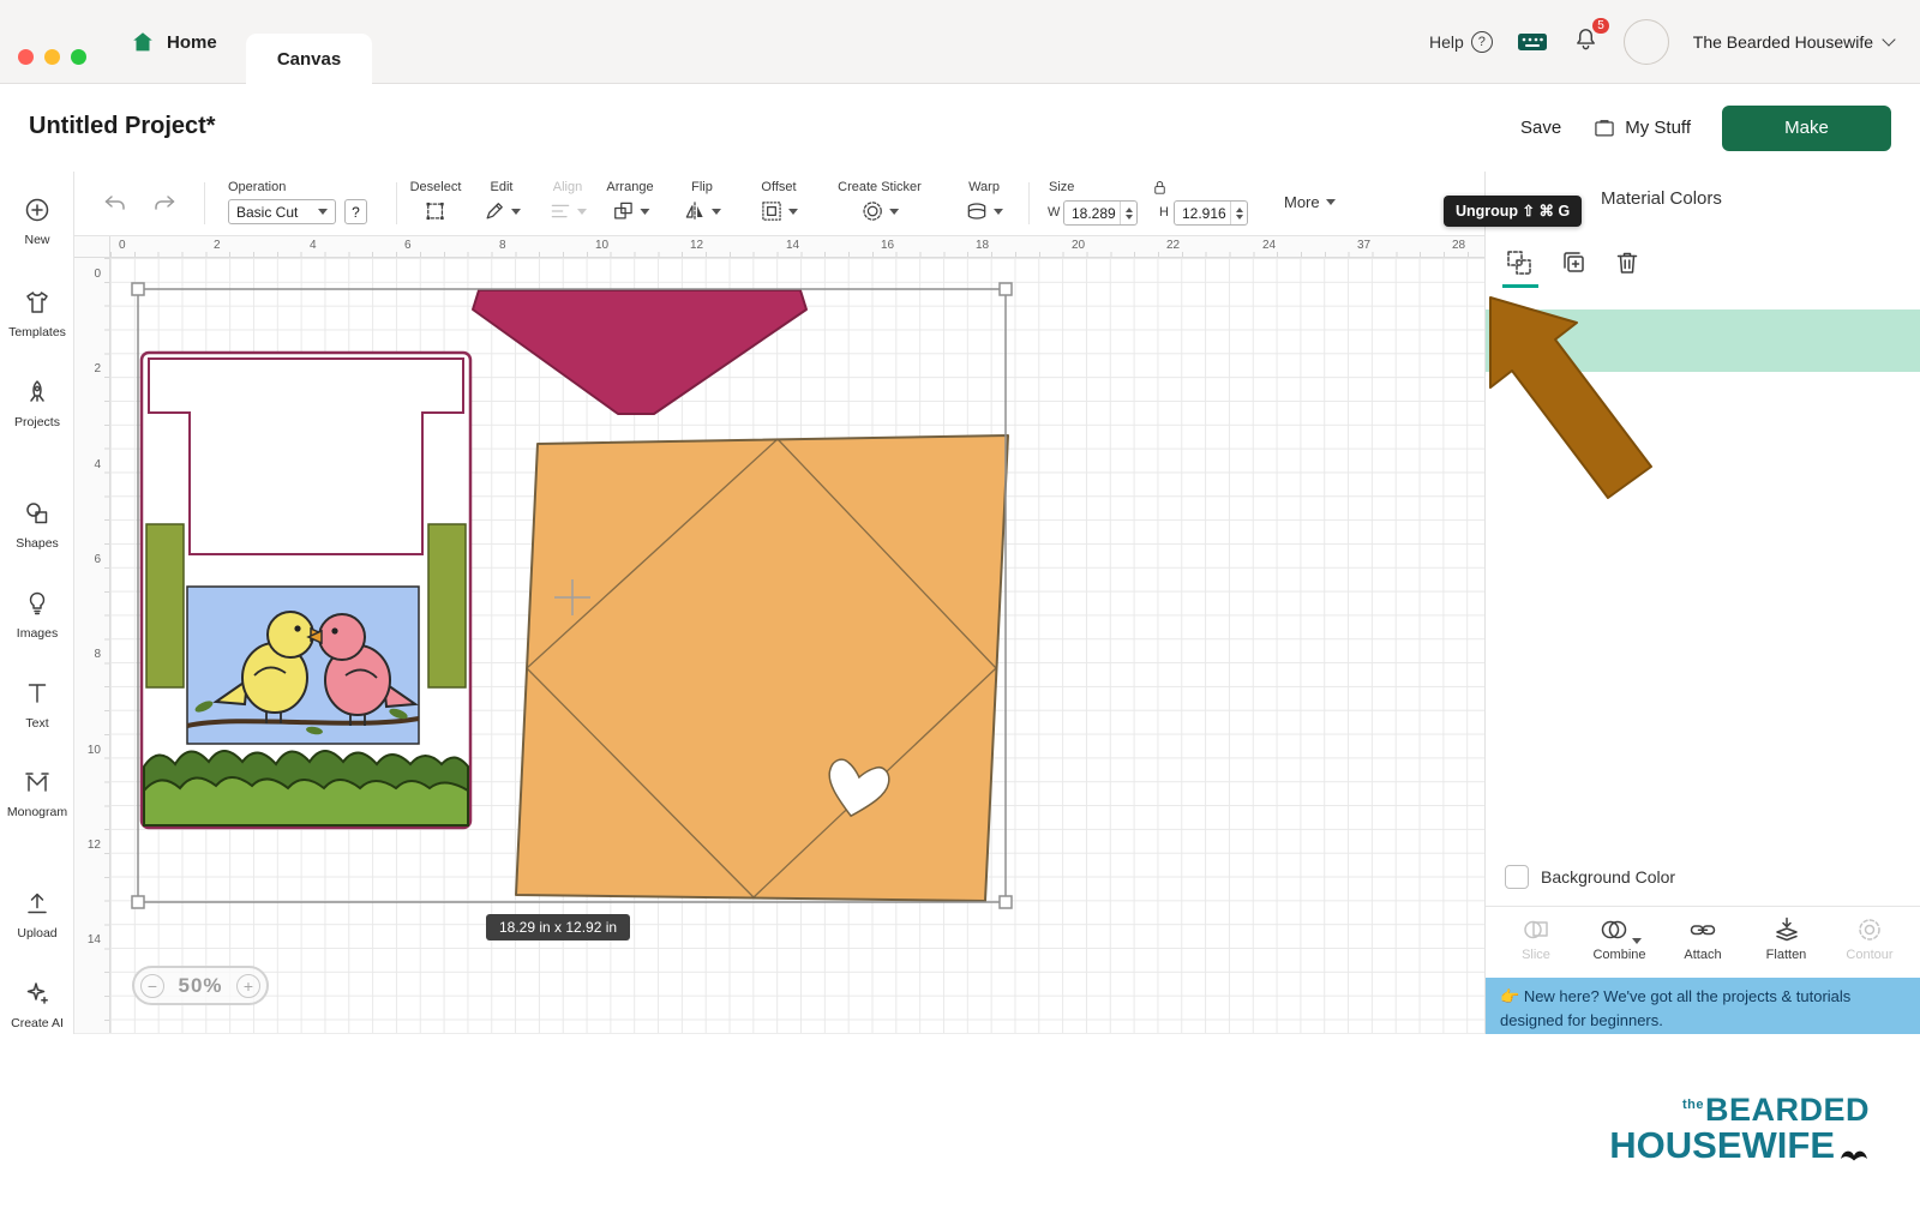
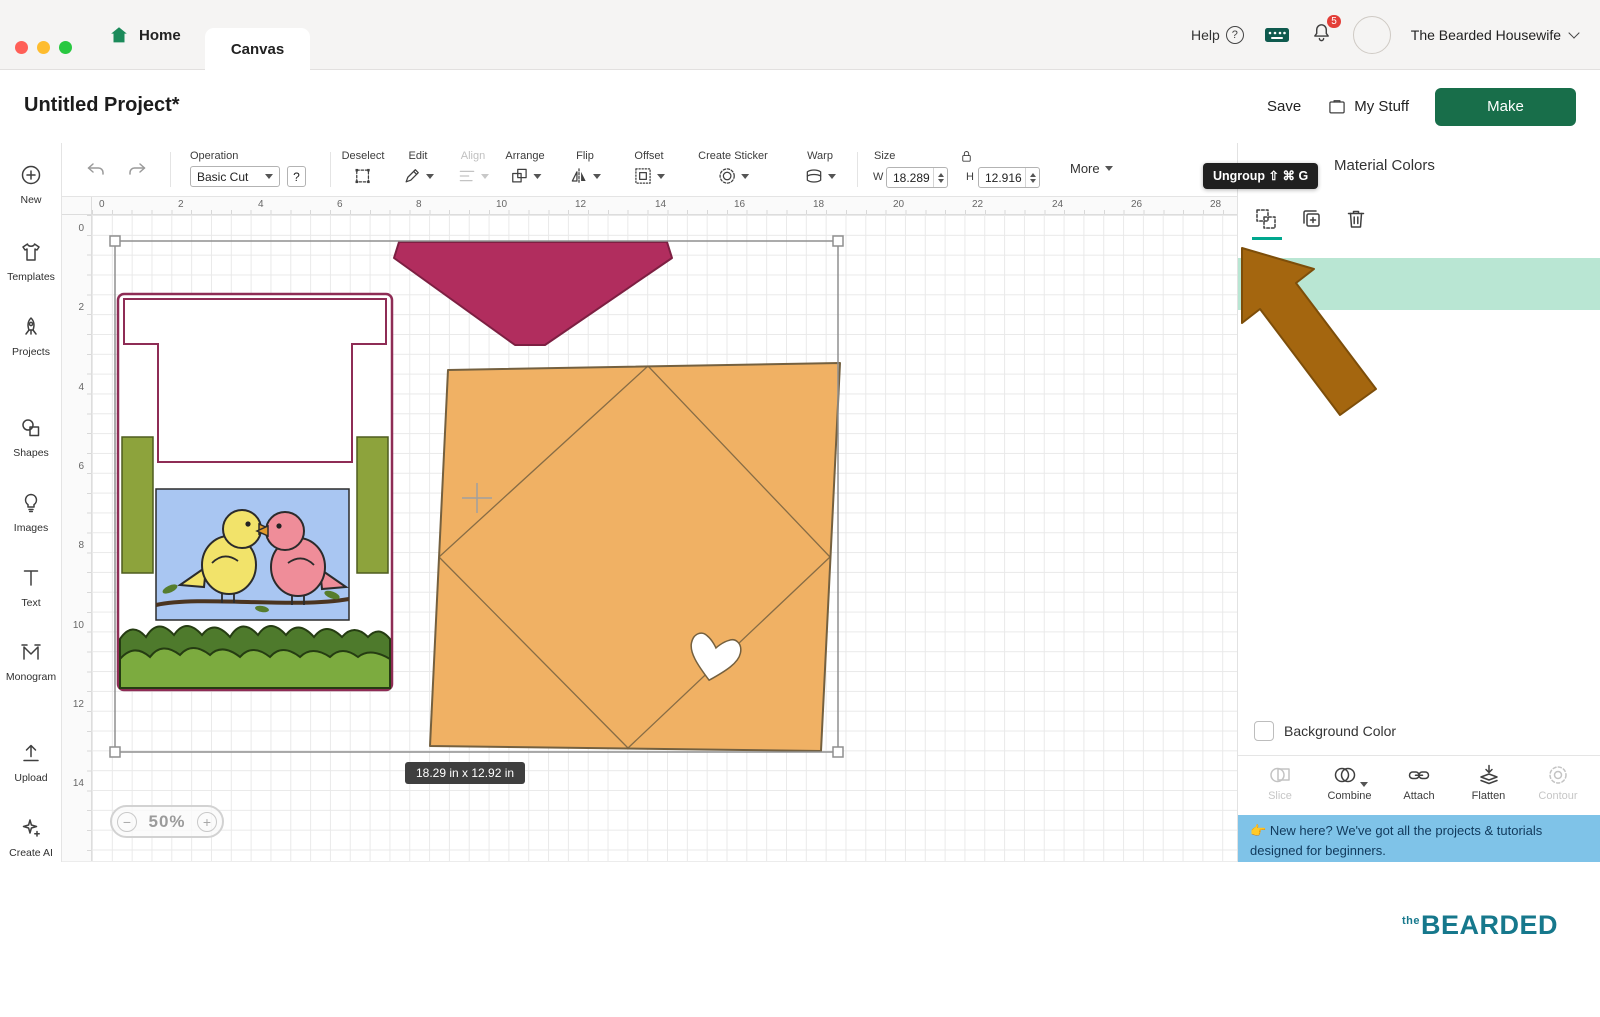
  Home
  Canvas
  Help
  ?
  5
  The Bearded Housewife
  Untitled Project*
  Save
  My Stuff
  Make
  Operation
  Basic Cut
  ?
  Deselect
  Edit
  Align
  Arrange
  Flip
  Offset
  Create Sticker
  Warp
  Size
  W
  18.289
  H
  12.916
  More
  New
  Templates
  Projects
  Shapes
  Images
  Text
  Monogram
  Upload
  Create AI
  0
  2
  4
  6
  8
  10
  12
  14
  16
  18
  20
  22
  24
- 37
+ 26
  28
  0
  2
  4
  6
  8
  10
  12
  14
  18.29 in x 12.92 in
  −
  50%
  +
  Material Colors
  Background Color
  Slice
  Combine
  Attach
  Flatten
  Contour
  👉 New here? We've got all the projects & tutorials designed for beginners.
  Ungroup ⇧ ⌘ G
  theBEARDED
- HOUSEWIFE
